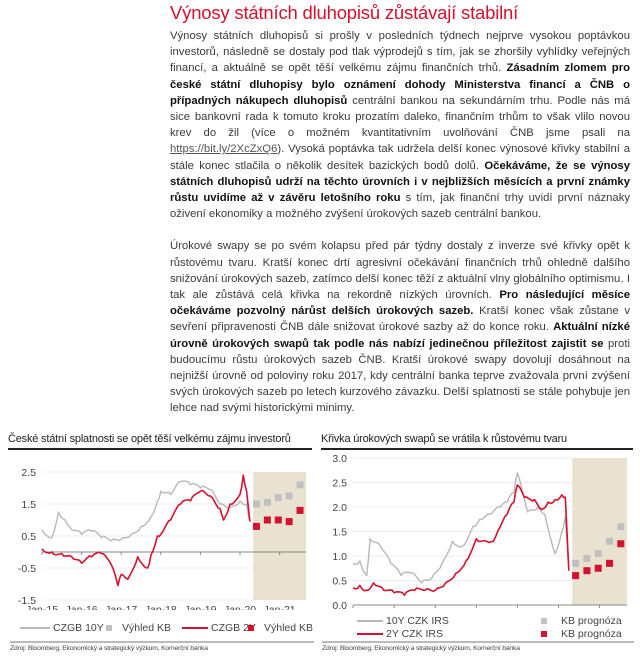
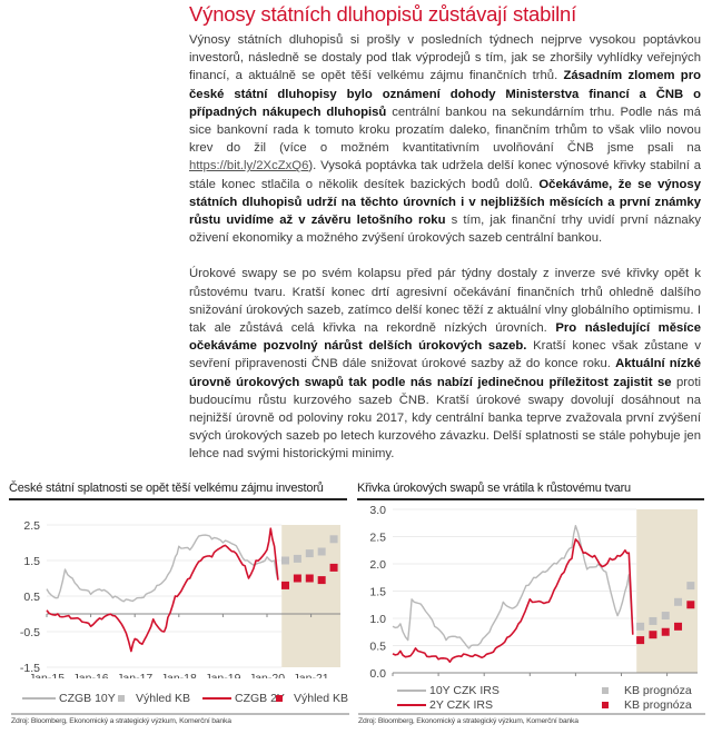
  Výnosy státních dluhopisů zůstávají stabilní
  Výnosy státních dluhopisů si prošly v posledních týdnech nejprve vysokou poptávkou investorů, následně se dostaly pod tlak výprodejů s tím, jak se zhoršily vyhlídky veřejných financí, a aktuálně se opět těší velkému zájmu finančních trhů. Zásadním zlomem pro české státní dluhopisy bylo oznámení dohody Ministerstva financí a ČNB o případných nákupech dluhopisů centrální bankou na sekundárním trhu. Podle nás má sice bankovní rada k tomuto kroku prozatím daleko, finančním trhům to však vlilo novou krev do žil (více o možném kvantitativním uvolňování ČNB jsme psali na https://bit.ly/2XcZxQ6). Vysoká poptávka tak udržela delší konec výnosové křivky stabilní a stále konec stlačila o několik desítek bazických bodů dolů. Očekáváme, že se výnosy státních dluhopisů udrží na těchto úrovních i v nejbližších měsících a první známky růstu uvidíme až v závěru letošního roku s tím, jak finanční trhy uvidí první náznaky oživení ekonomiky a možného zvýšení úrokových sazeb centrální bankou.
- Úrokové swapy se po svém kolapsu před pár týdny dostaly z inverze své křivky opět k růstovému tvaru. Kratší konec drtí agresivní očekávání finančních trhů ohledně dalšího snižování úrokových sazeb, zatímco delší konec těží z aktuální vlny globálního optimismu. I tak ale zůstává celá křivka na rekordně nízkých úrovních. Pro následující měsíce očekáváme pozvolný nárůst delších úrokových sazeb. Kratší konec však zůstane v sevření připravenosti ČNB dále snižovat úrokové sazby až do konce roku. Aktuální nízké úrovně úrokových swapů tak podle nás nabízí jedinečnou příležitost zajistit se proti budoucímu růstu úrokových sazeb ČNB. Kratší úrokové swapy dovolují dosáhnout na nejnižší úrovně od poloviny roku 2017, kdy centrální banka teprve zvažovala první zvýšení svých úrokových sazeb po letech kurzového závazku. Delší splatnosti se stále pohybuje jen lehce nad svými historickými minimy.
+ Úrokové swapy se po svém kolapsu před pár týdny dostaly z inverze své křivky opět k růstovému tvaru. Kratší konec drtí agresivní očekávání finančních trhů ohledně dalšího snižování úrokových sazeb, zatímco delší konec těží z aktuální vlny globálního optimismu. I tak ale zůstává celá křivka na rekordně nízkých úrovních. Pro následující měsíce očekáváme pozvolný nárůst delších úrokových sazeb. Kratší konec však zůstane v sevření připravenosti ČNB dále snižovat úrokové sazby až do konce roku. Aktuální nízké úrovně úrokových swapů tak podle nás nabízí jedinečnou příležitost zajistit se proti budoucímu růstu kurzového sazeb ČNB. Kratší úrokové swapy dovolují dosáhnout na nejnižší úrovně od poloviny roku 2017, kdy centrální banka teprve zvažovala první zvýšení svých úrokových sazeb po letech kurzového závazku. Delší splatnosti se stále pohybuje jen lehce nad svými historickými minimy.
  České státní splatnosti se opět těší velkému zájmu investorů
  2.5
  1.5
  0.5
  -0.5
  -1.5
  CZGB 10Y
  Výhled KB
  CZGB 2
  Výhled KB
  Křivka úrokových swapů se vrátila k růstovému tvaru
  3.0
  2.5
  2.0
  1.5
  1.0
  0.5
  0.0
  10Y CZK IRS
  KB prognóza
  2Y CZK IRS
  KB prognóza
